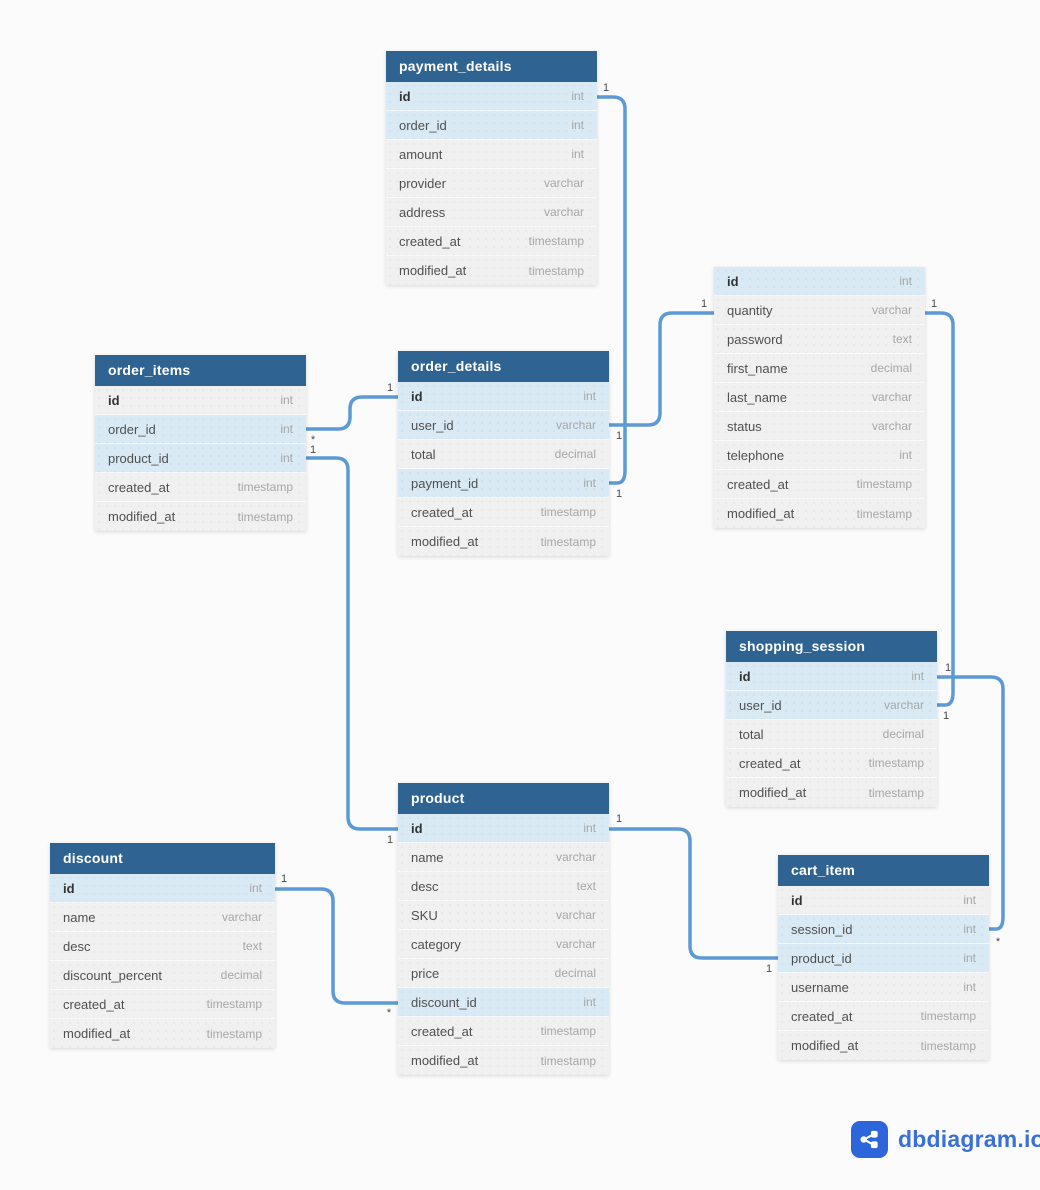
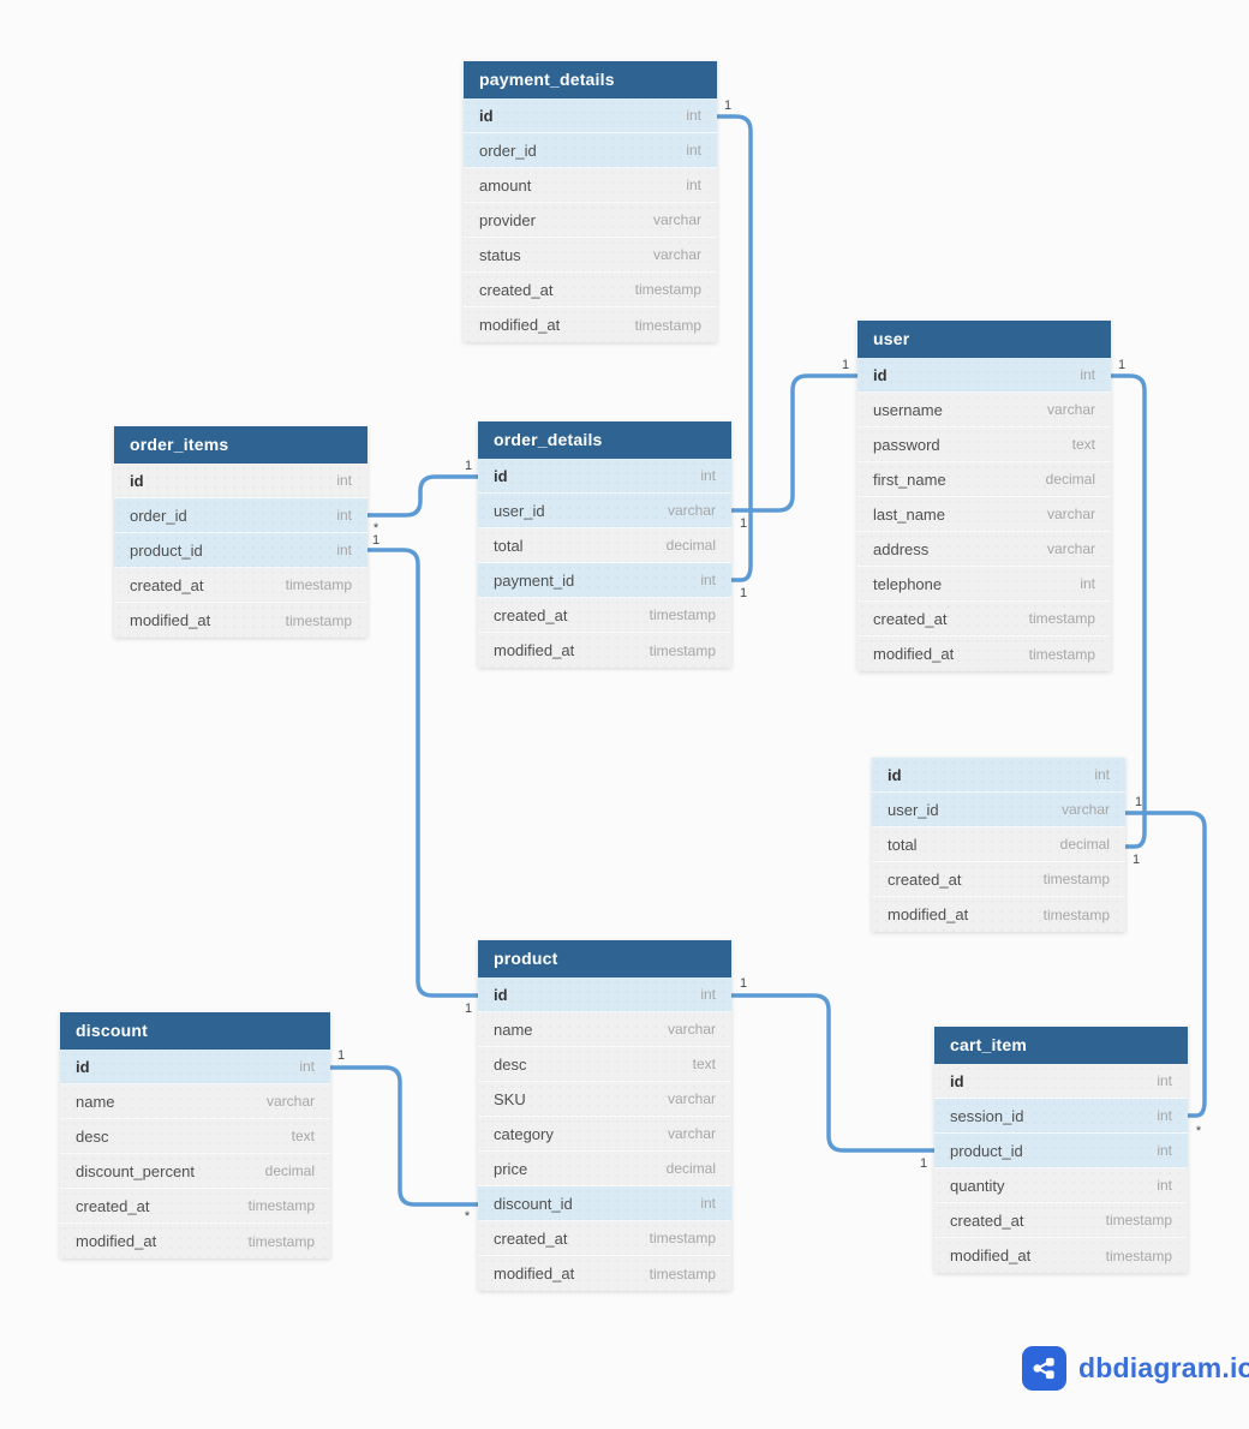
  1
  1
  *
  1
  1
  1
  1
  1
  1
  1
  1
  *
  1
  1
  1
  *
  payment_details
  id
  int
  order_id
  int
  amount
  int
  provider
  varchar
- address
+ status
  varchar
  created_at
  timestamp
  modified_at
  timestamp
+ user
  id
  int
- quantity
+ username
  varchar
  password
  text
  first_name
  decimal
  last_name
  varchar
- status
+ address
  varchar
  telephone
  int
  created_at
  timestamp
  modified_at
  timestamp
  order_items
  id
  int
  order_id
  int
  product_id
  int
  created_at
  timestamp
  modified_at
  timestamp
  order_details
  id
  int
  user_id
  varchar
  total
  decimal
  payment_id
  int
  created_at
  timestamp
  modified_at
  timestamp
- shopping_session
  id
  int
  user_id
  varchar
  total
  decimal
  created_at
  timestamp
  modified_at
  timestamp
  product
  id
  int
  name
  varchar
  desc
  text
  SKU
  varchar
  category
  varchar
  price
  decimal
  discount_id
  int
  created_at
  timestamp
  modified_at
  timestamp
  discount
  id
  int
  name
  varchar
  desc
  text
  discount_percent
  decimal
  created_at
  timestamp
  modified_at
  timestamp
  cart_item
  id
  int
  session_id
  int
  product_id
  int
- username
+ quantity
  int
  created_at
  timestamp
  modified_at
  timestamp
  dbdiagram.io
